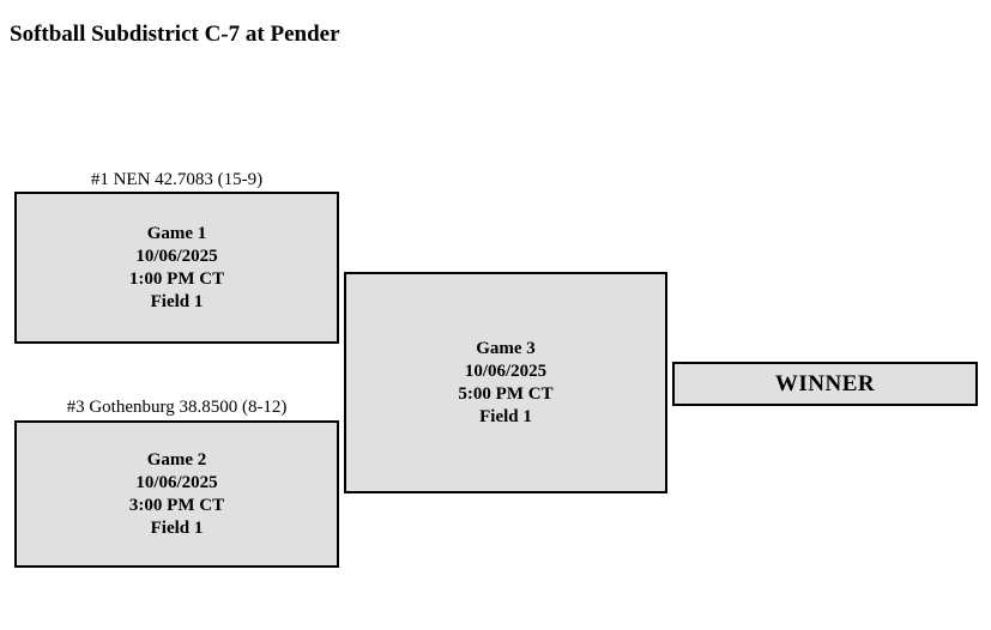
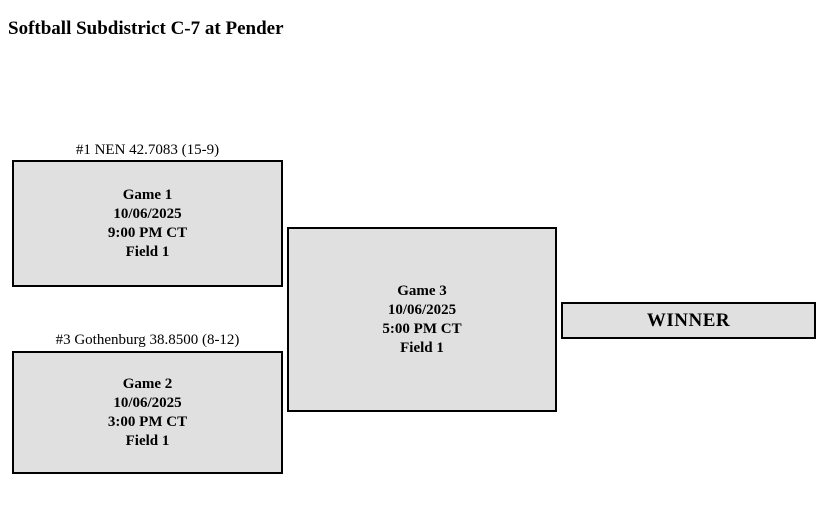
  Softball Subdistrict C-7 at Pender
  #1 NEN 42.7083 (15-9)
  Game 1
  10/06/2025
- 1:00 PM CT
+ 9:00 PM CT
  Field 1
  #3 Gothenburg 38.8500 (8-12)
  Game 2
  10/06/2025
  3:00 PM CT
  Field 1
  Game 3
  10/06/2025
  5:00 PM CT
  Field 1
  WINNER
